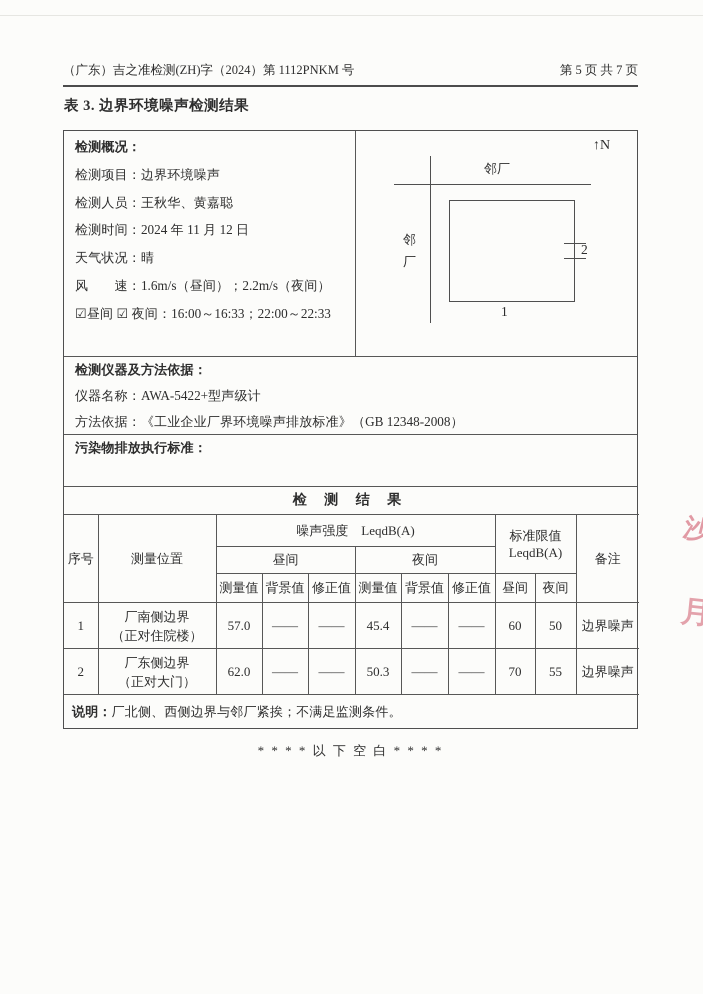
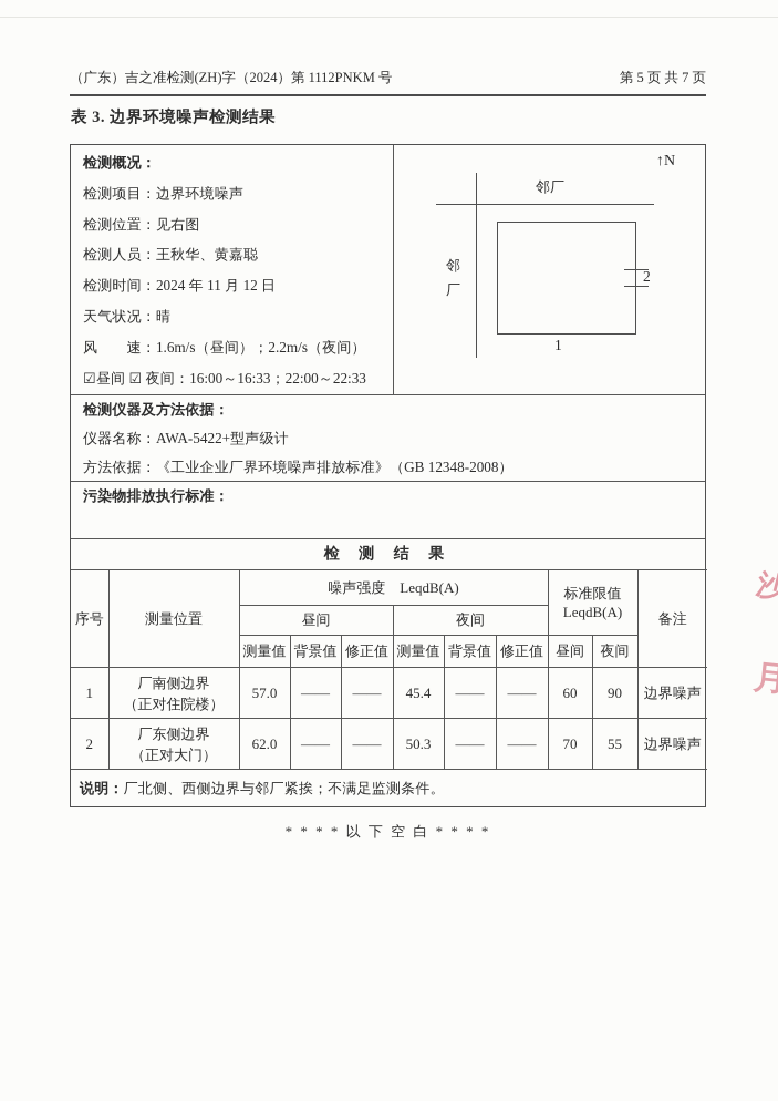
  （广东）吉之准检测(ZH)字（2024）第 1112PNKM 号
  第 5 页 共 7 页
  表 3. 边界环境噪声检测结果
  检测概况：
  检测项目：边界环境噪声
+ 检测位置：见右图
  检测人员：王秋华、黄嘉聪
  检测时间：2024 年 11 月 12 日
  天气状况：晴
  风 速：1.6m/s（昼间）；2.2m/s（夜间）
  ☑昼间 ☑ 夜间：16:00～16:33；22:00～22:33
  ↑N
  邻厂
  邻
  厂
  2
  1
  检测仪器及方法依据：
  仪器名称：AWA-5422+型声级计
  方法依据：《工业企业厂界环境噪声排放标准》（GB 12348-2008）
  污染物排放执行标准：
  检 测 结 果
  序号	测量位置	噪声强度 LeqdB(A)	标准限值 LeqdB(A)	备注
  昼间	夜间
  测量值	背景值	修正值	测量值	背景值	修正值	昼间	夜间
- 1	厂南侧边界 （正对住院楼）	57.0	——	——	45.4	——	——	60	50	边界噪声
+ 1	厂南侧边界 （正对住院楼）	57.0	——	——	45.4	——	——	60	90	边界噪声
  2	厂东侧边界 （正对大门）	62.0	——	——	50.3	——	——	70	55	边界噪声
  说明：厂北侧、西侧边界与邻厂紧挨；不满足监测条件。
  * * * * 以 下 空 白 * * * *
